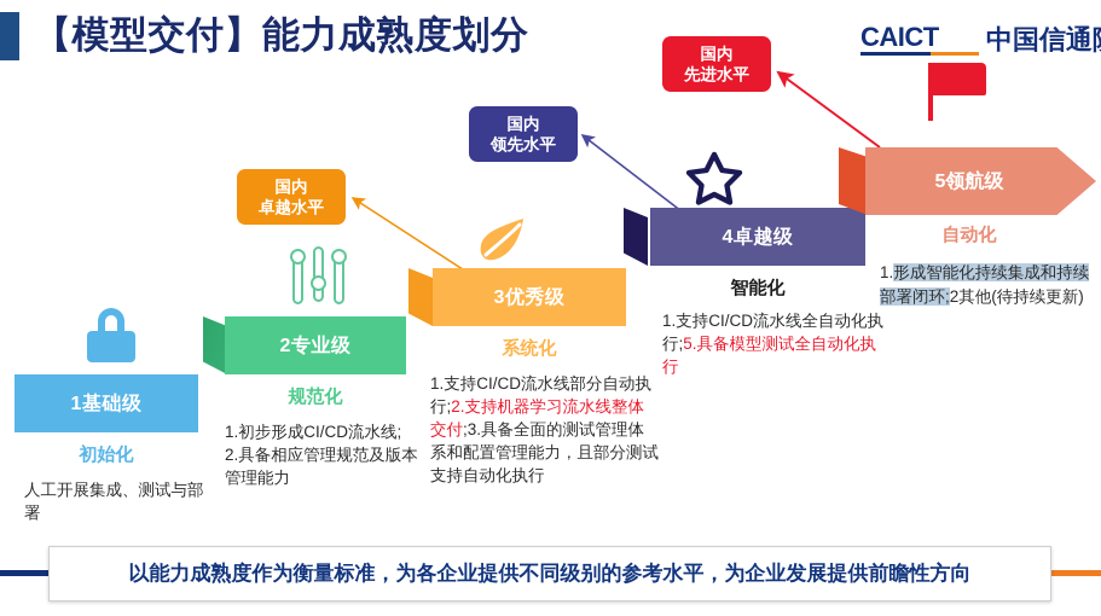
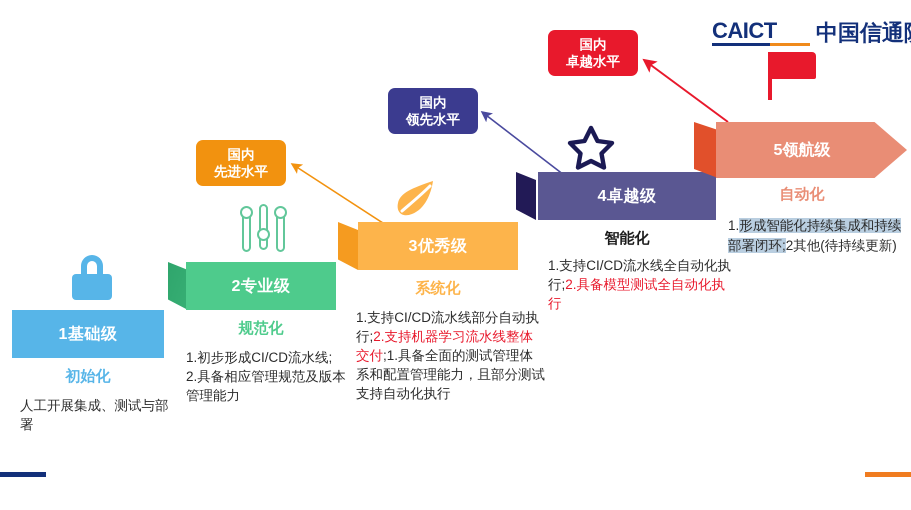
- 【模型交付】能力成熟度划分
  CAICT
  中国信通
  国内
- 卓越水平
+ 先进水平
  国内
  领先水平
  国内
- 先进水平
+ 卓越水平
  1基础级
  初始化
  人工开展集成、测试与部署
  2专业级
  规范化
  1.初步形成CI/CD流水线;
  2.具备相应管理规范及版本管理能力
  3优秀级
  系统化
- 1.支持CI/CD流水线部分自动执行;2.支持机器学习流水线整体交付;3.具备全面的测试管理体系和配置管理能力，且部分测试支持自动化执行
+ 1.支持CI/CD流水线部分自动执行;2.支持机器学习流水线整体交付;1.具备全面的测试管理体系和配置管理能力，且部分测试支持自动化执行
  4卓越级
  智能化
- 1.支持CI/CD流水线全自动化执行;5.具备模型测试全自动化执行
+ 1.支持CI/CD流水线全自动化执行;2.具备模型测试全自动化执行
  5领航级
  自动化
  1.形成智能化持续集成和持续部署闭环;2其他(待持续更新)
- 以能力成熟度作为衡量标准，为各企业提供不同级别的参考水平，为企业发展提供前瞻性方向
